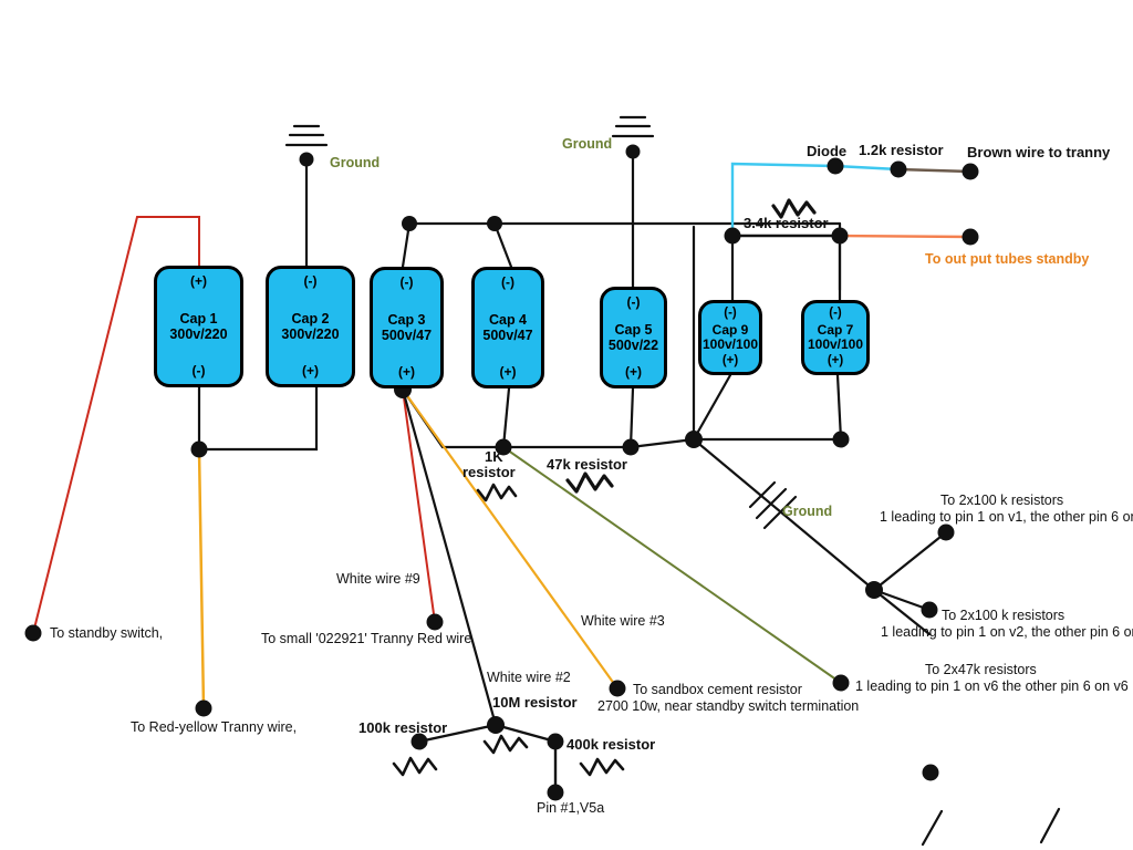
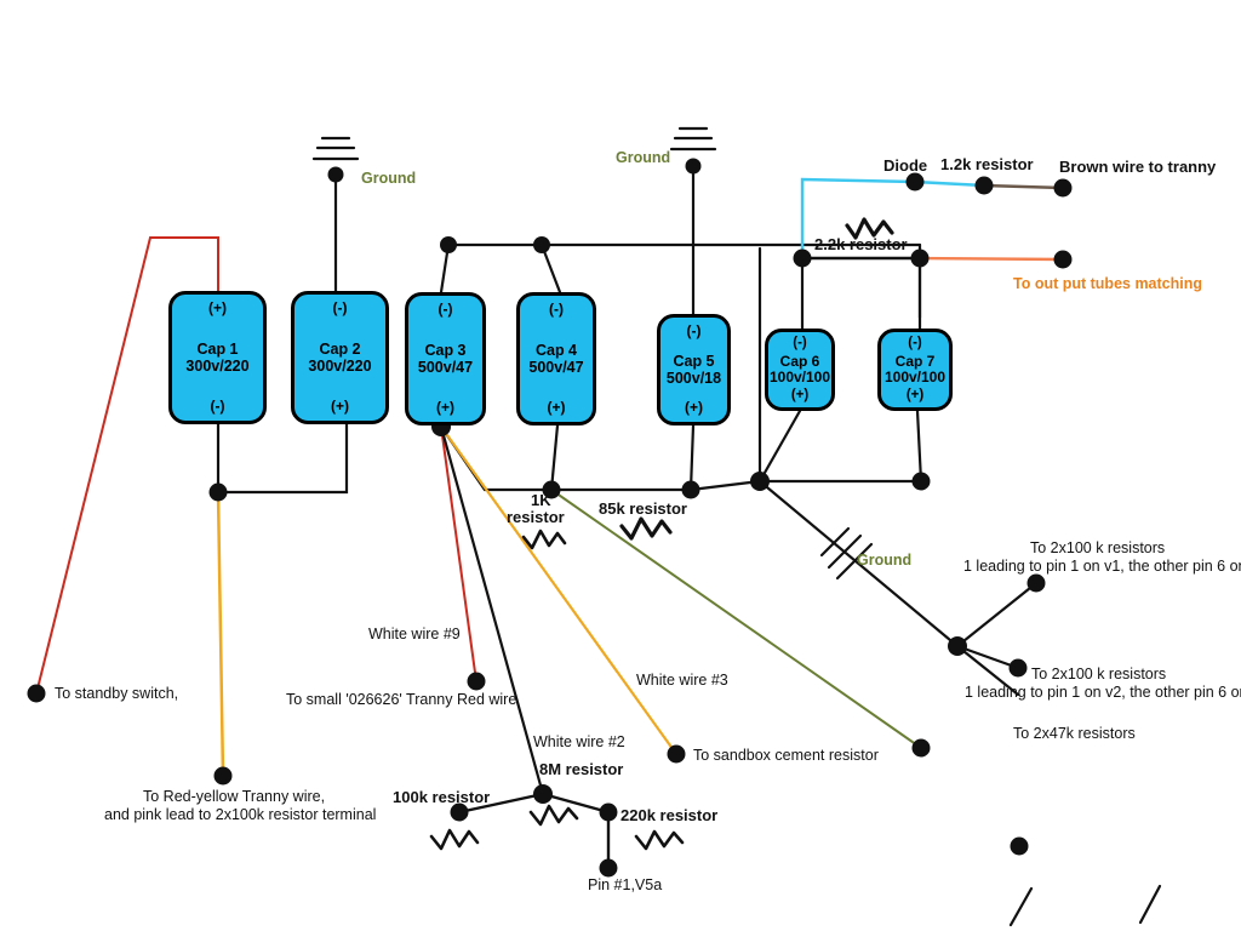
  (+)
  Cap 1
  300v/220
  (-)
  (-)
  Cap 2
  300v/220
  (+)
  (-)
  Cap 3
  500v/47
  (+)
  (-)
  Cap 4
  500v/47
  (+)
  (-)
  Cap 5
- 500v/22
+ 500v/18
  (+)
  (-)
- Cap 9
+ Cap 6
  100v/100
  (+)
  (-)
  Cap 7
  100v/100
  (+)
  Ground
  Ground
  Ground
  Diode
  1.2k resistor
  Brown wire to tranny
- 3.4k resistor
+ 2.2k resistor
- To out put tubes standby
+ To out put tubes matching
  1K
  resistor
- 47k resistor
+ 85k resistor
  White wire #9
  White wire #2
  White wire #3
- To small '022921' Tranny Red wire
+ To small '026626' Tranny Red wire
  To standby switch,
  To Red-yellow Tranny wire,
+ and pink lead to 2x100k resistor terminal
  To sandbox cement resistor
- 2700 10w, near standby switch termination
  100k resistor
- 10M resistor
+ 8M resistor
- 400k resistor
+ 220k resistor
  Pin #1,V5a
  To 2x100 k resistors
  1 leading to pin 1 on v1, the other pin 6 o
  To 2x100 k resistors
  1 leading to pin 1 on v2, the other pin 6 o
  To 2x47k resistors
- 1 leading to pin 1 on v6 the other pin 6 on v6
